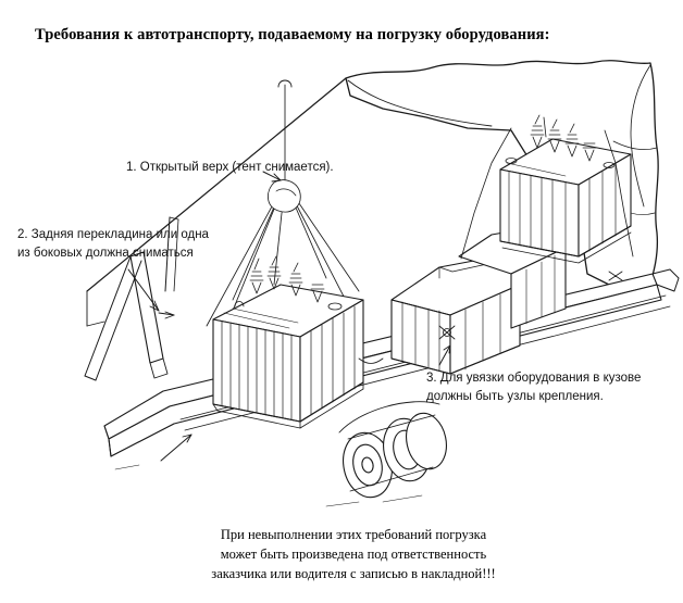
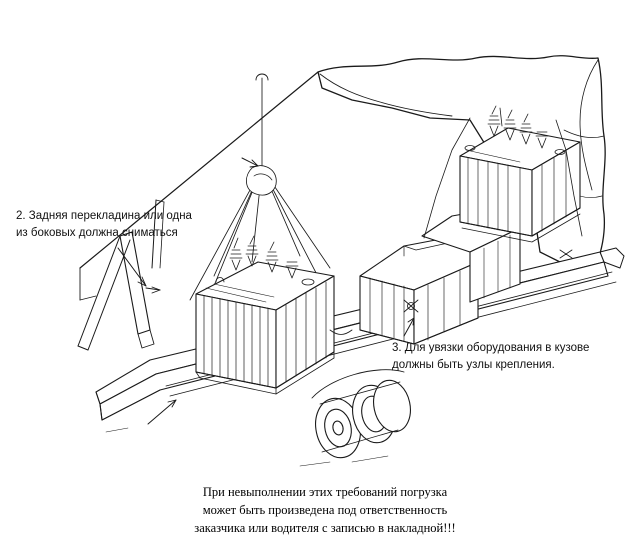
- Требования к автотранспорту, подаваемому на погрузку оборудования:
- 1. Открытый верх (тент снимается).
  2. Задняя перекладина или одна
  из боковых должна сниматься
  3. Для увязки оборудования в кузове
  должны быть узлы крепления.
  При невыполнении этих требований погрузка
  может быть произведена под ответственность
  заказчика или водителя с записью в накладной!!!
